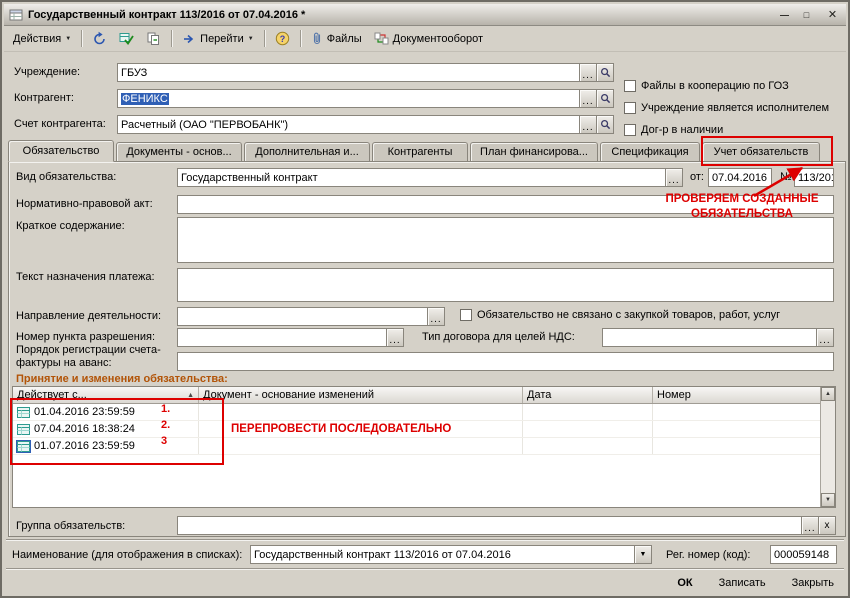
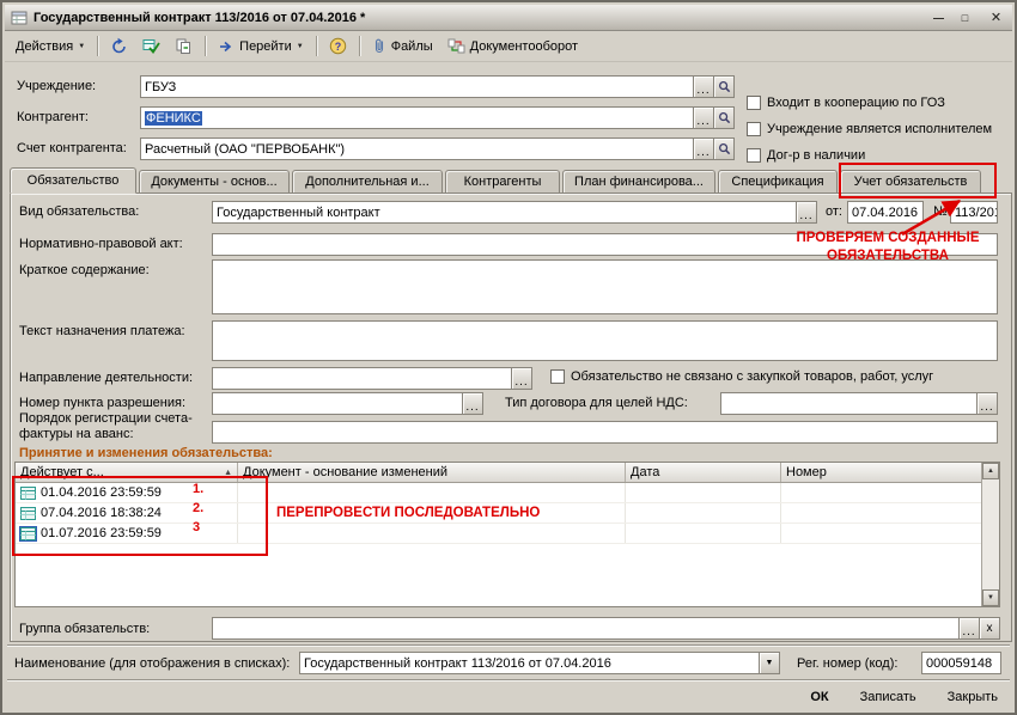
  Государственный контракт 113/2016 от 07.04.2016 *
  —
  □
  ✕
  Действия
  Перейти
  ?
  Файлы
  Документооборот
  Учреждение:
  ГБУЗ
  ...
  Контрагент:
  ФЕНИКС
  ...
  Счет контрагента:
  Расчетный (ОАО "ПЕРВОБАНК")
  ...
- Файлы в кооперацию по ГОЗ
+ Входит в кооперацию по ГОЗ
  Учреждение является исполнителем
  Дог-р в наличии
  Обязательство
  Документы - основ...
  Дополнительная и...
  Контрагенты
  План финансирова...
  Спецификация
  Учет обязательств
  Вид обязательства:
  Государственный контракт
  ...
  от:
  07.04.2016
  113/20
  Нормативно-правовой акт:
  Краткое содержание:
  Текст назначения платежа:
  Направление деятельности:
  ...
  Обязательство не связано с закупкой товаров, работ, услуг
  Номер пункта разрешения:
  ...
  Тип договора для целей НДС:
  ...
  Порядок регистрации счета-фактуры на аванс:
  Принятие и изменения обязательства:
  Действует с...
  Документ - основание изменений
  Дата
  Номер
  01.04.2016 23:59:59
  07.04.2016 18:38:24
  01.07.2016 23:59:59
  Группа обязательств:
  ...
  x
  Наименование (для отображения в списках):
  Государственный контракт 113/2016 от 07.04.2016
  Рег. номер (код):
  000059148
  ОК
  Записать
  Закрыть
  ПРОВЕРЯЕМ СОЗДАННЫЕ
  ОБЯЗАТЕЛЬСТВА
  1.
  2.
  3
  ПЕРЕПРОВЕСТИ ПОСЛЕДОВАТЕЛЬНО
